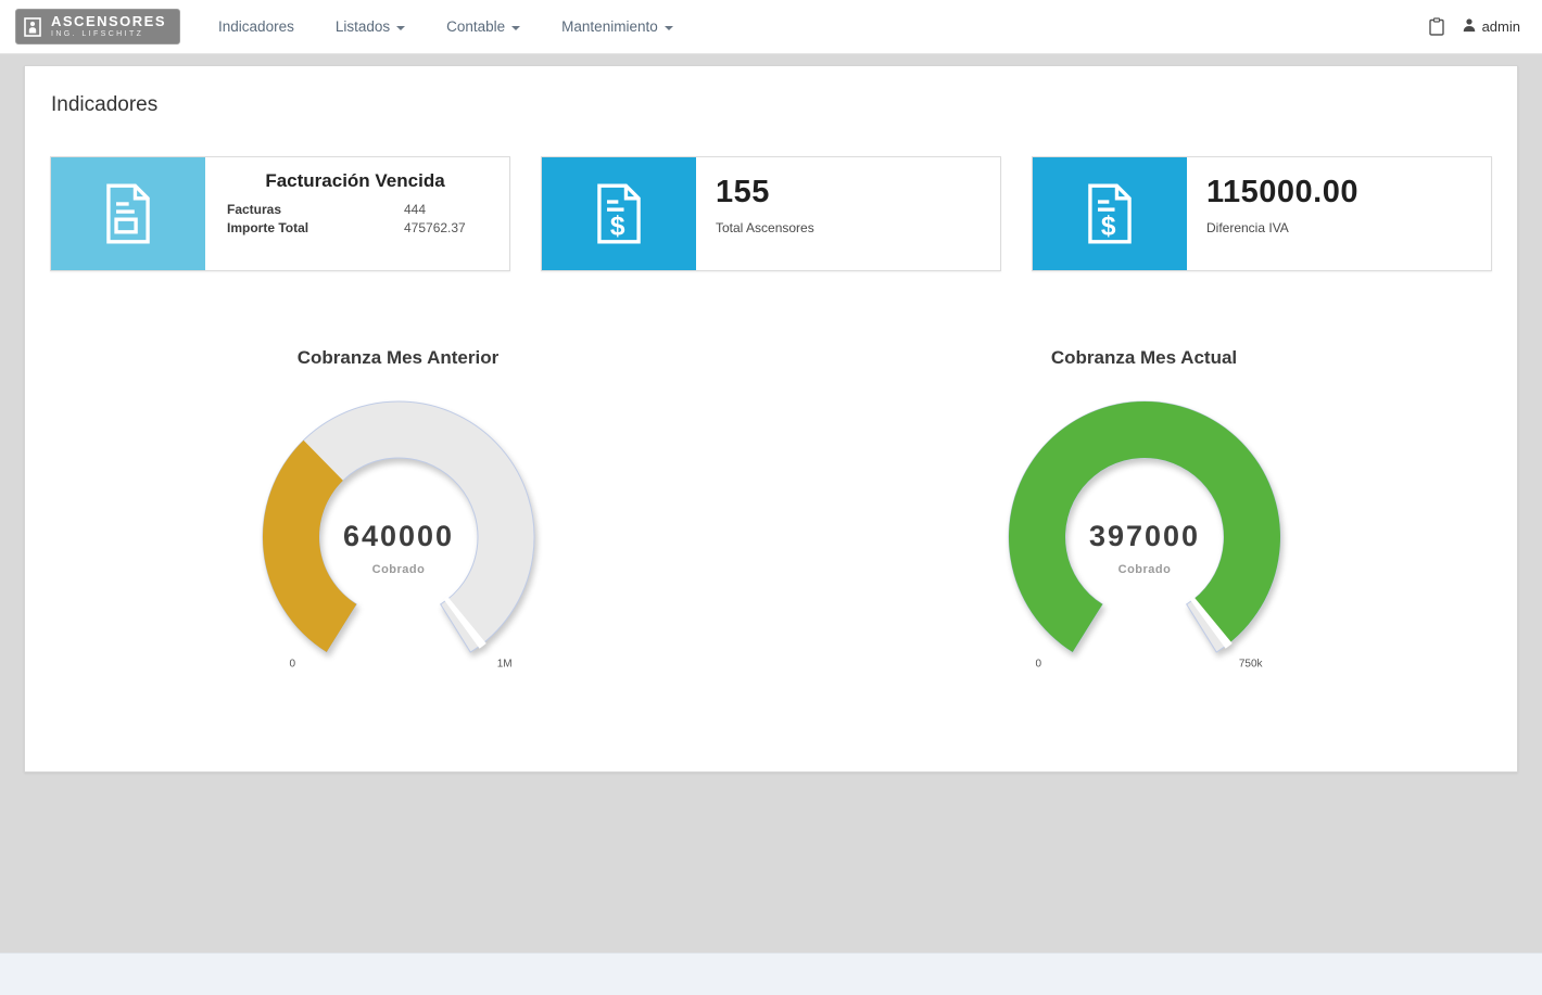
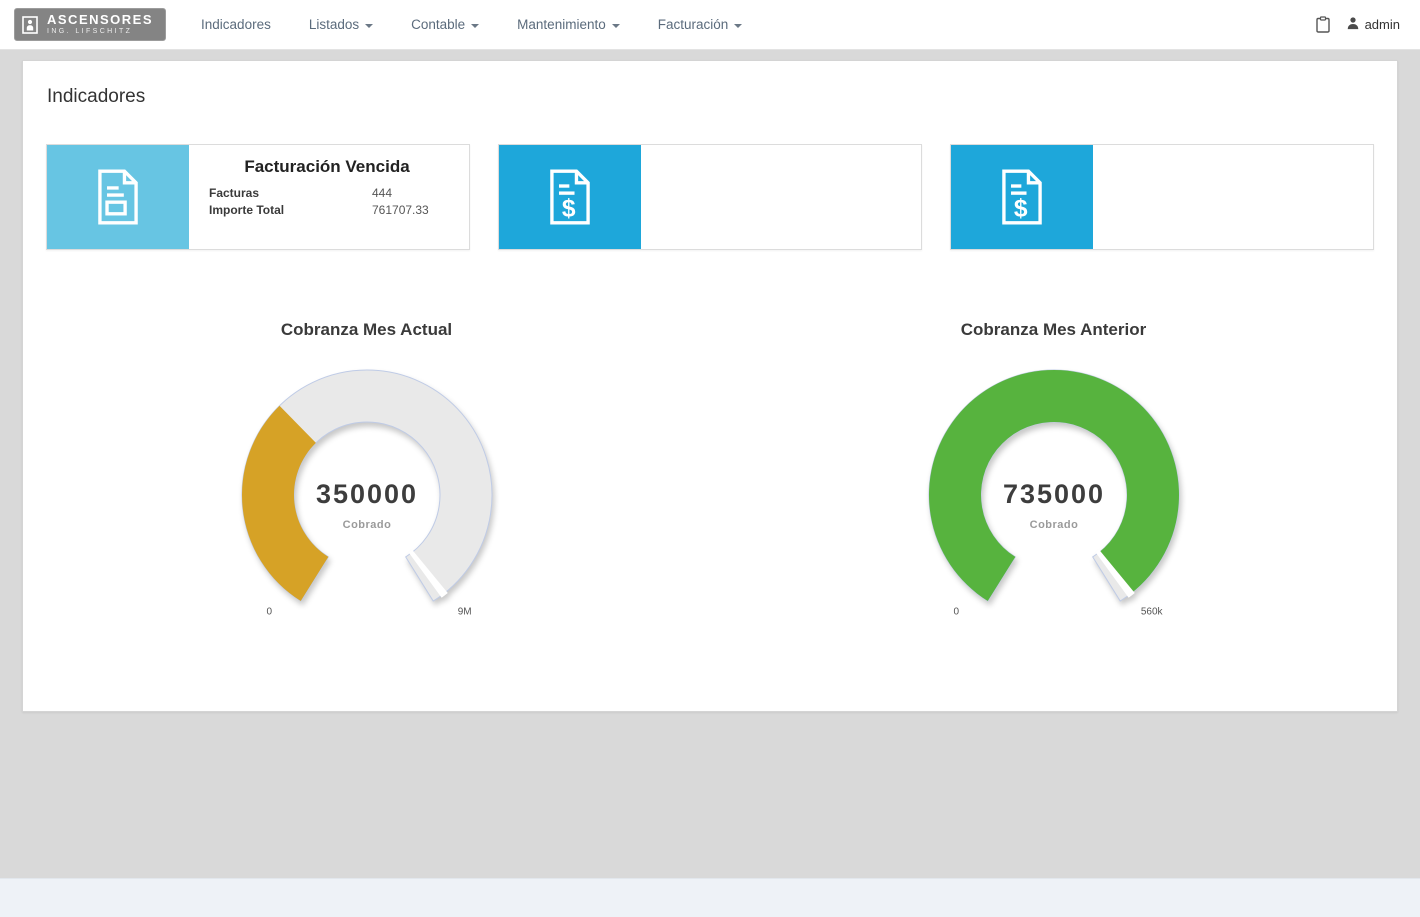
  ASCENSORES
  Indicadores
  Listados
  Contable
  Mantenimiento
+ Facturación
  admin
  Indicadores
  Facturación Vencida
  Facturas
  444
  Importe Total
- 475762.37
+ 761707.33
  $
- 155
- Total Ascensores
  $
- 115000.00
- Diferencia IVA
- Cobranza Mes Anterior
+ Cobranza Mes Actual
- 640000
+ 350000
  Cobrado
  0
- 1M
+ 9M
- Cobranza Mes Actual
+ Cobranza Mes Anterior
- 397000
+ 735000
  Cobrado
  0
- 750k
+ 560k
